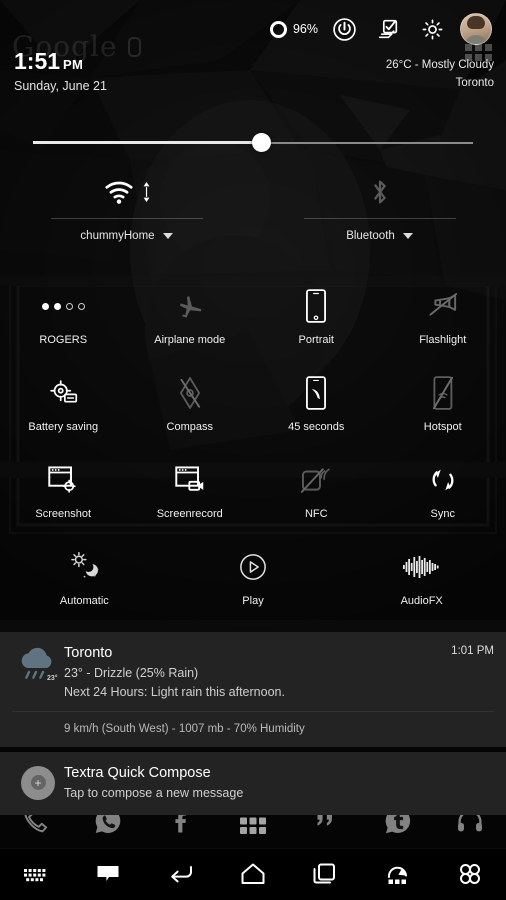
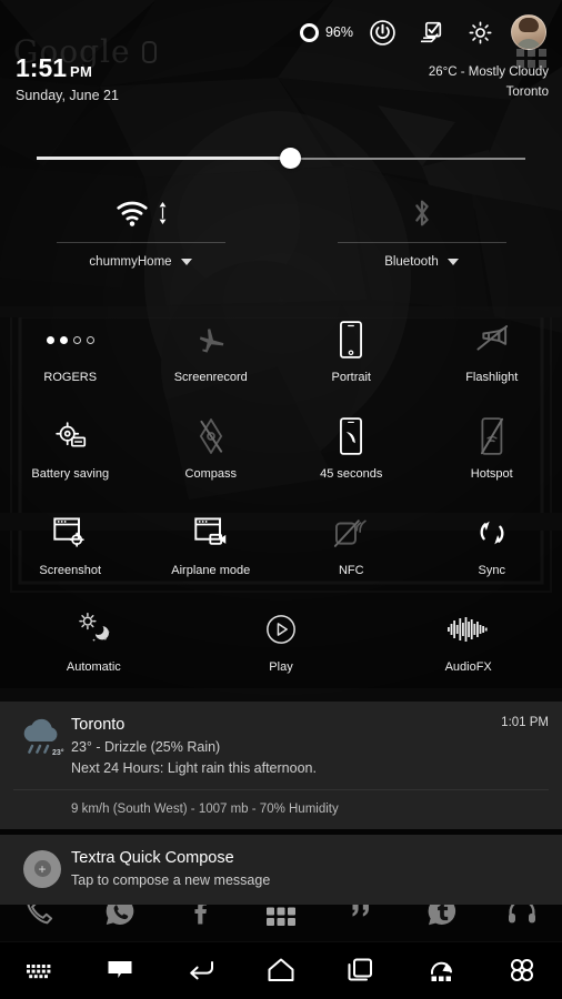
  Google
  96%
  1:51 PM
  Sunday, June 21
  26°C - Mostly Cloudy
  Toronto
  chummyHome
  Bluetooth
  ROGERS
- Airplane mode
+ Screenrecord
  Portrait
  Flashlight
  Battery saving
  Compass
  45 seconds
  Hotspot
  Screenshot
- Screenrecord
+ Airplane mode
  NFC
  Sync
  Automatic
  Play
  AudioFX
  1:01 PM
  Toronto
  23° - Drizzle (25% Rain)
  Next 24 Hours: Light rain this afternoon.
  9 km/h (South West) - 1007 mb - 70% Humidity
  +
  Textra Quick Compose
  Tap to compose a new message
